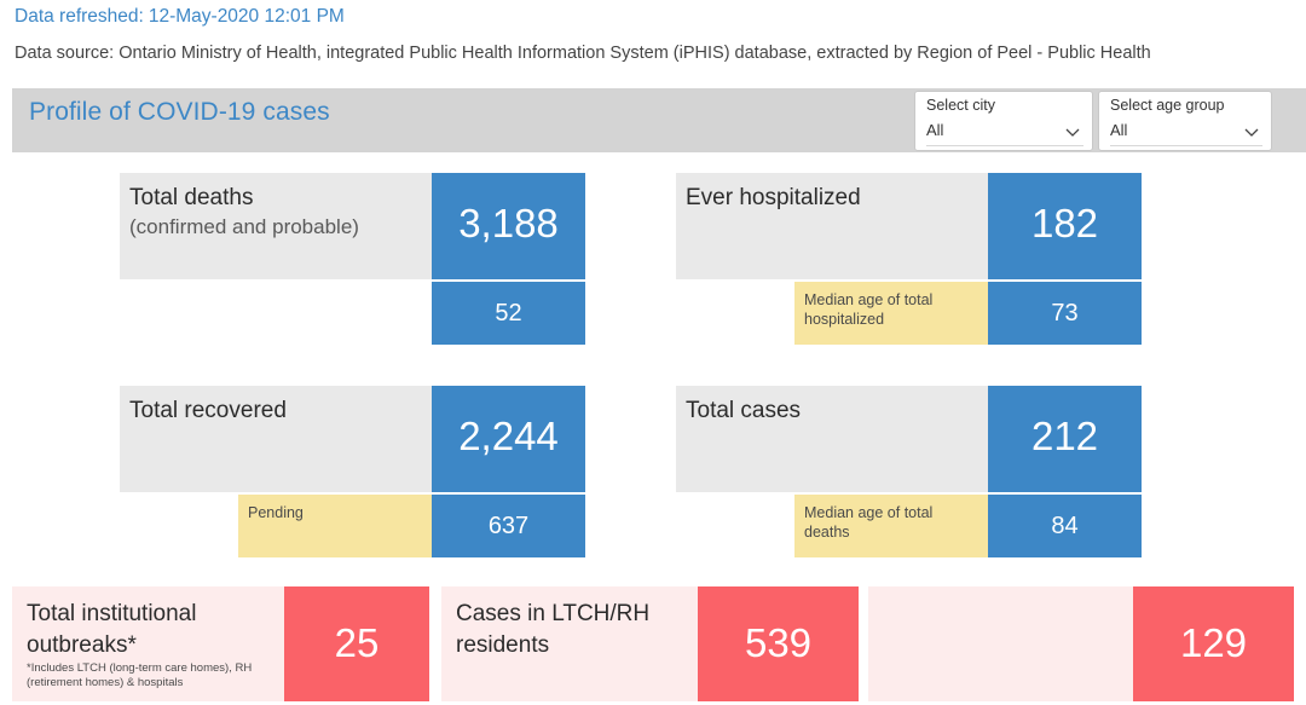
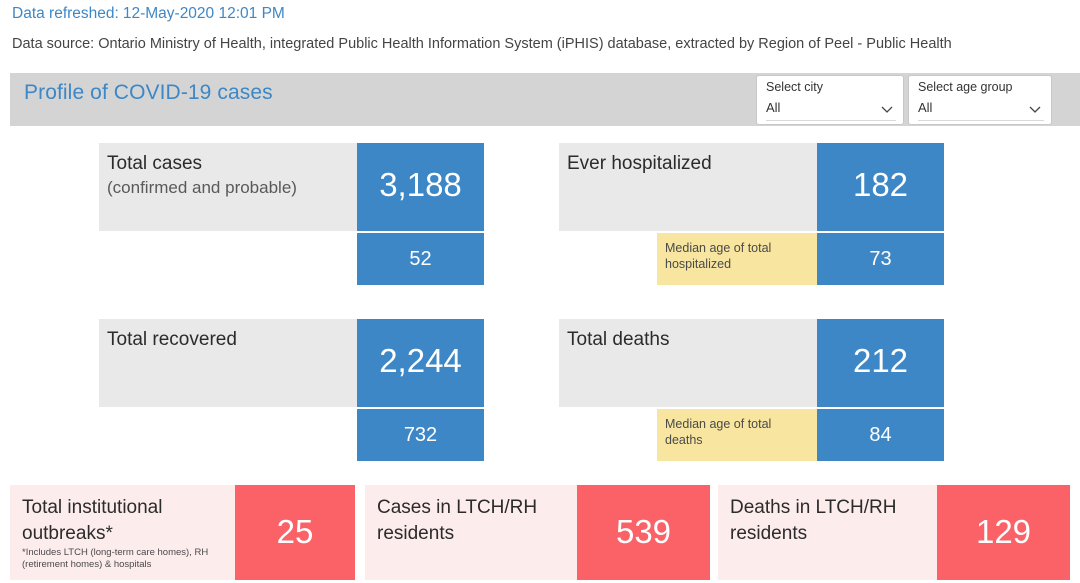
  Data refreshed: 12-May-2020 12:01 PM
  Data source: Ontario Ministry of Health, integrated Public Health Information System (iPHIS) database, extracted by Region of Peel - Public Health
  Profile of COVID-19 cases
  Select city
  All
  Select age group
  All
- Total deaths
+ Total cases
  (confirmed and probable)
  3,188
  52
  Ever hospitalized
  182
  Median age of total hospitalized
  73
  Total recovered
  2,244
- Pending
- 637
+ 732
- Total cases
+ Total deaths
  212
  Median age of total deaths
  84
  Total institutional outbreaks*
  *Includes LTCH (long-term care homes), RH (retirement homes) & hospitals
  25
  Cases in LTCH/RH residents
  539
+ Deaths in LTCH/RH residents
  129
